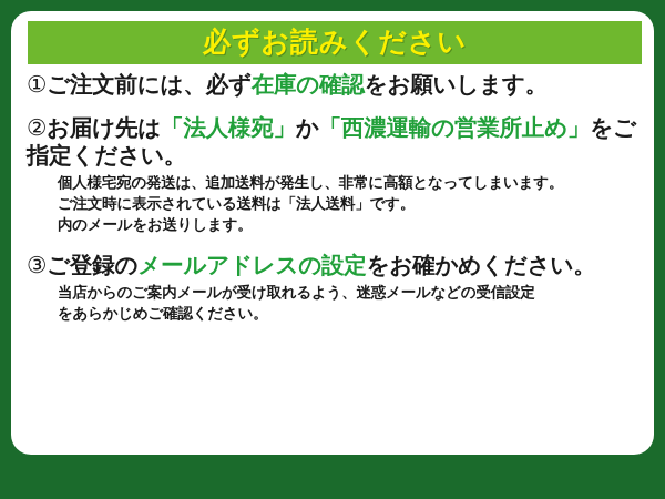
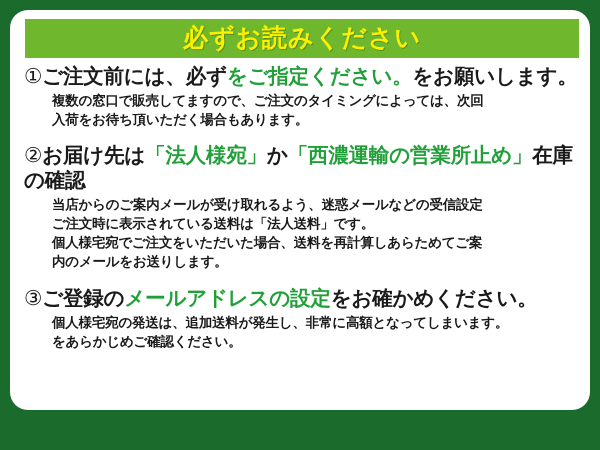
  必ずお読みください
- ①ご注文前には、必ず在庫の確認をお願いします。
+ ①ご注文前には、必ずをご指定ください。をお願いします。
+ 複数の窓口で販売してますので、ご注文のタイミングによっては、次回
+ 入荷をお待ち頂いただく場合もあります。
- ②お届け先は「法人様宛」か「西濃運輸の営業所止め」をご指定ください。
+ ②お届け先は「法人様宛」か「西濃運輸の営業所止め」在庫の確認
- 個人様宅宛の発送は、追加送料が発生し、非常に高額となってしまいます。
+ 当店からのご案内メールが受け取れるよう、迷惑メールなどの受信設定
  ご注文時に表示されている送料は「法人送料」です。
+ 個人様宅宛でご注文をいただいた場合、送料を再計算しあらためてご案
  内のメールをお送りします。
  ③ご登録のメールアドレスの設定をお確かめください。
- 当店からのご案内メールが受け取れるよう、迷惑メールなどの受信設定
+ 個人様宅宛の発送は、追加送料が発生し、非常に高額となってしまいます。
  をあらかじめご確認ください。
